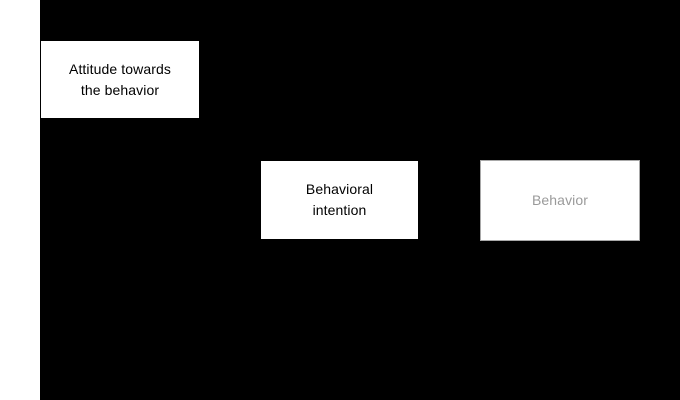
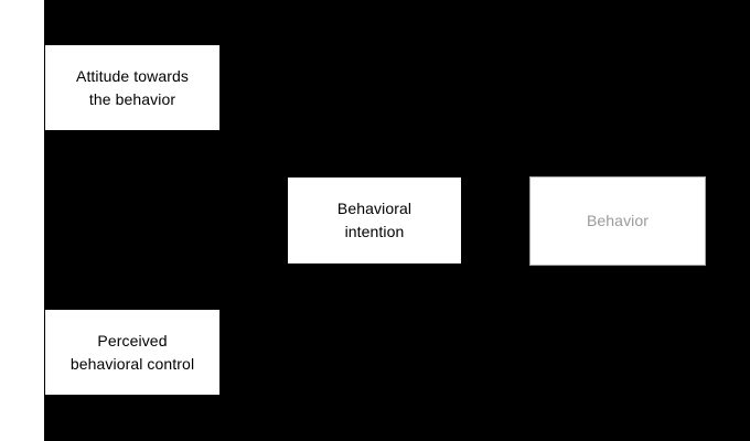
  Attitude towards
  the behavior
+ Perceived
+ behavioral control
  Behavioral
  intention
  Behavior
